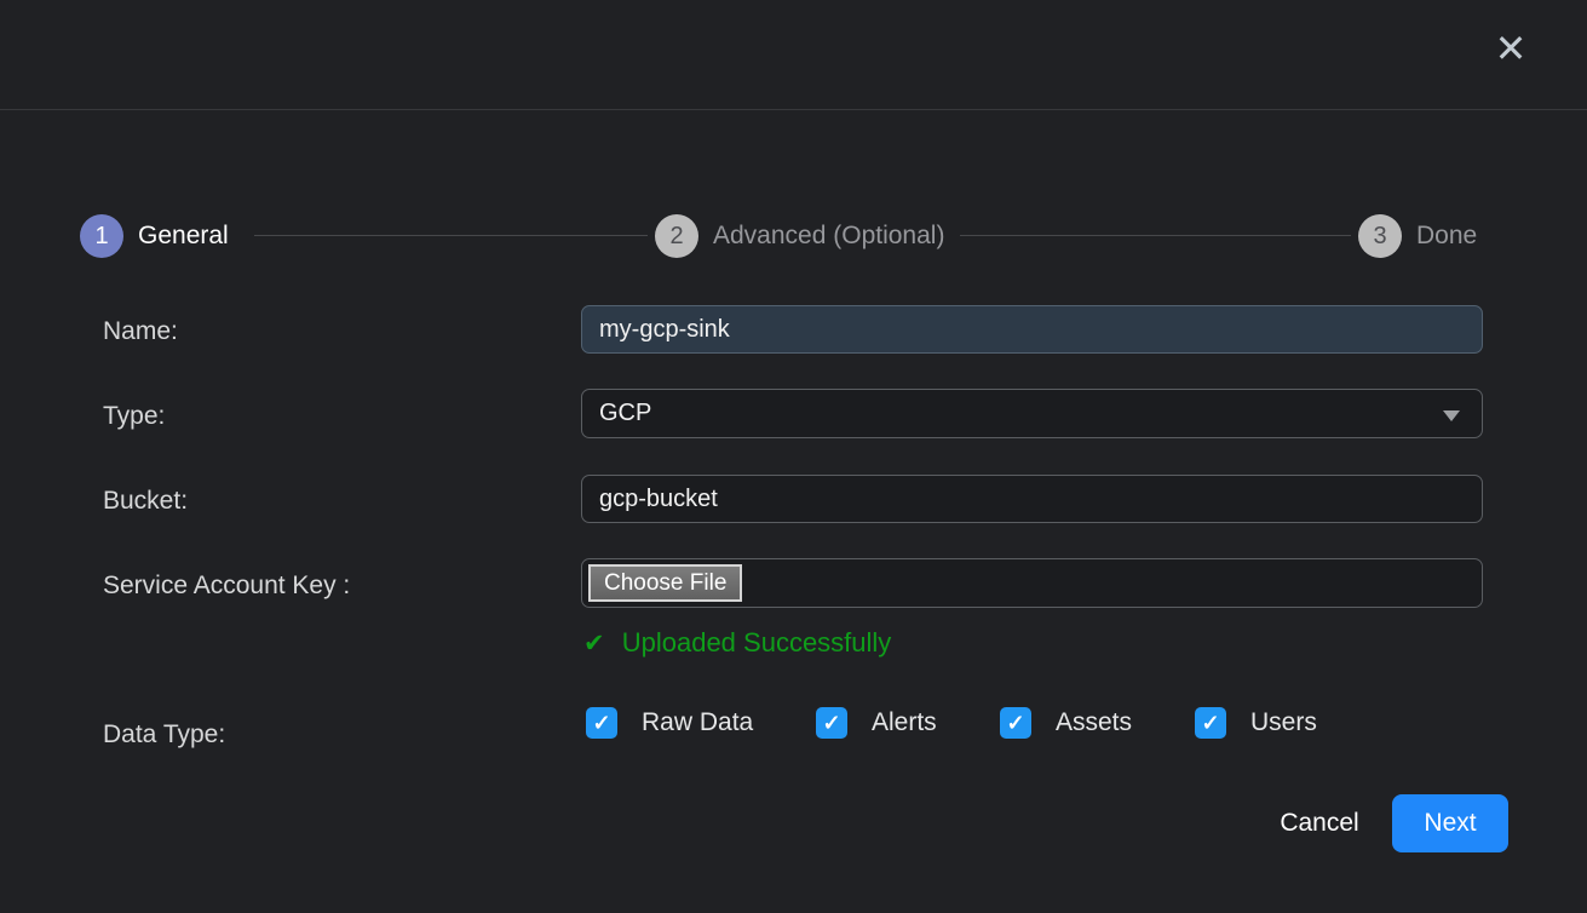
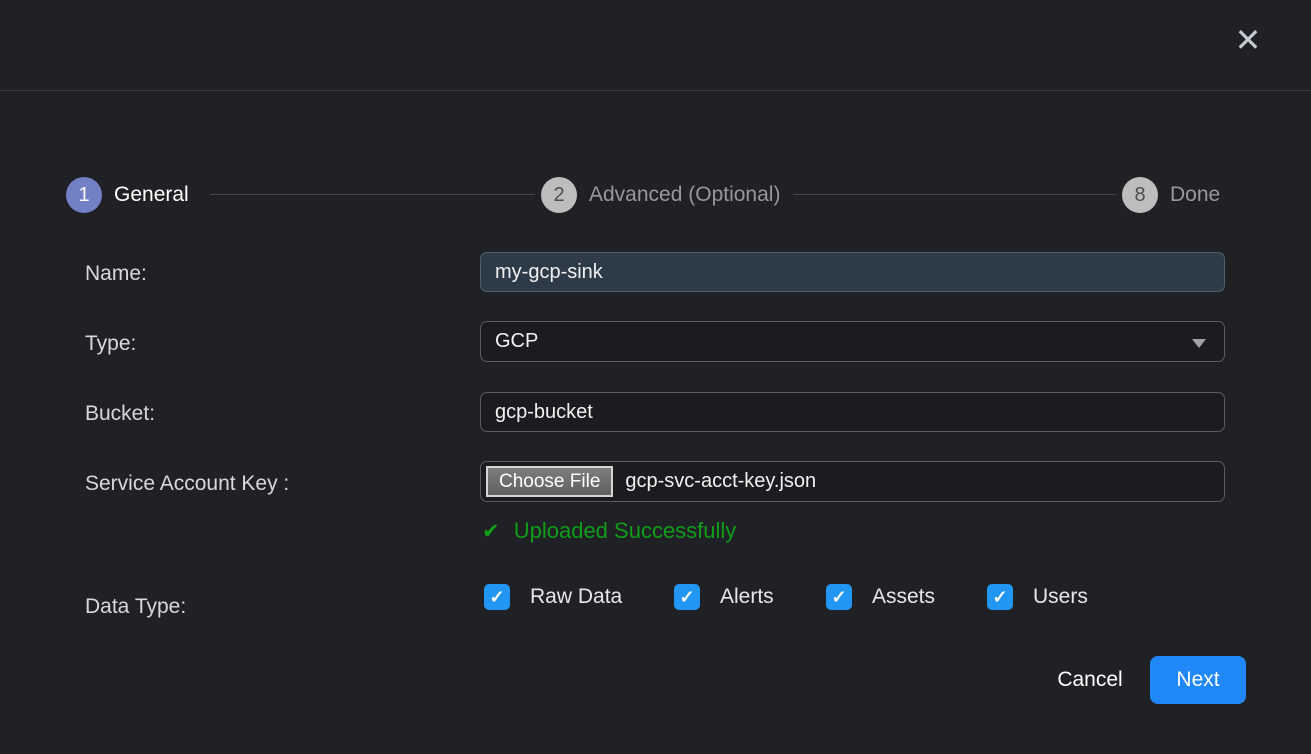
  ✕
  1
  General
  2
  Advanced (Optional)
- 3
+ 8
  Done
  Name:
  Type:
  Bucket:
  Service Account Key :
  Data Type:
  my-gcp-sink
  GCP
  gcp-bucket
  Choose File
+ gcp-svc-acct-key.json
  ✔ Uploaded Successfully
  ✓
  Raw Data
  ✓
  Alerts
  ✓
  Assets
  ✓
  Users
  Cancel
  Next
